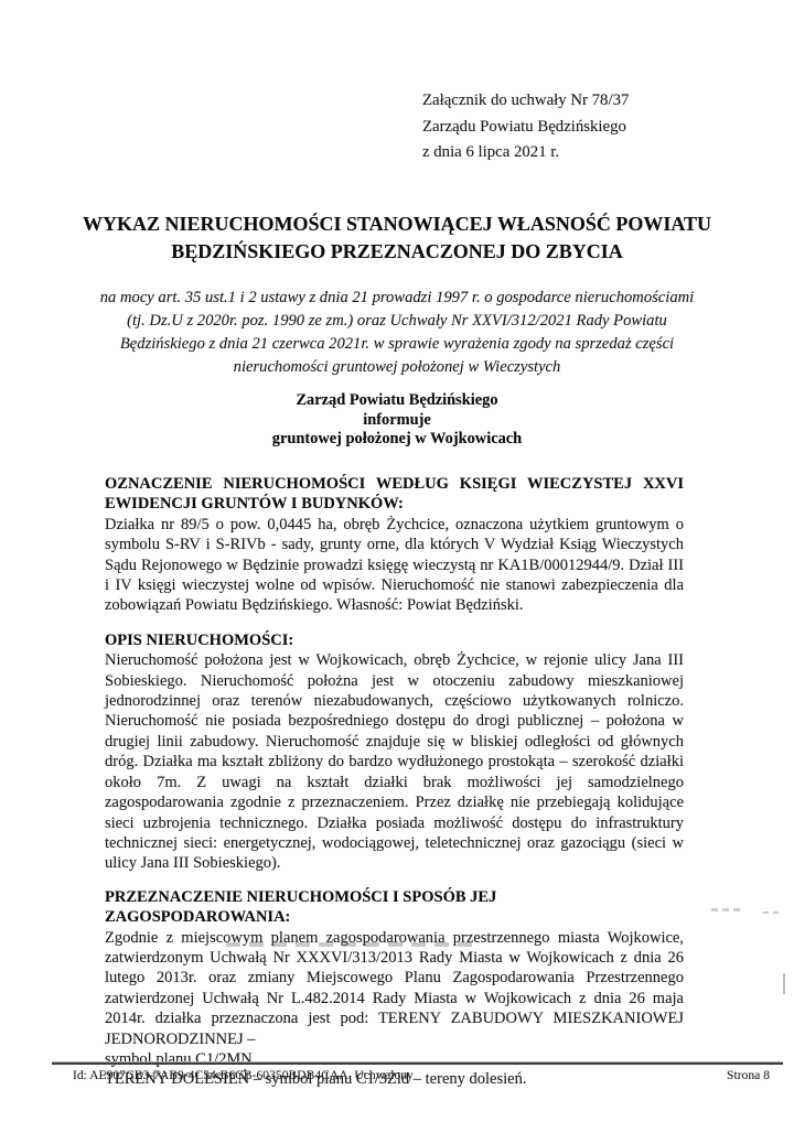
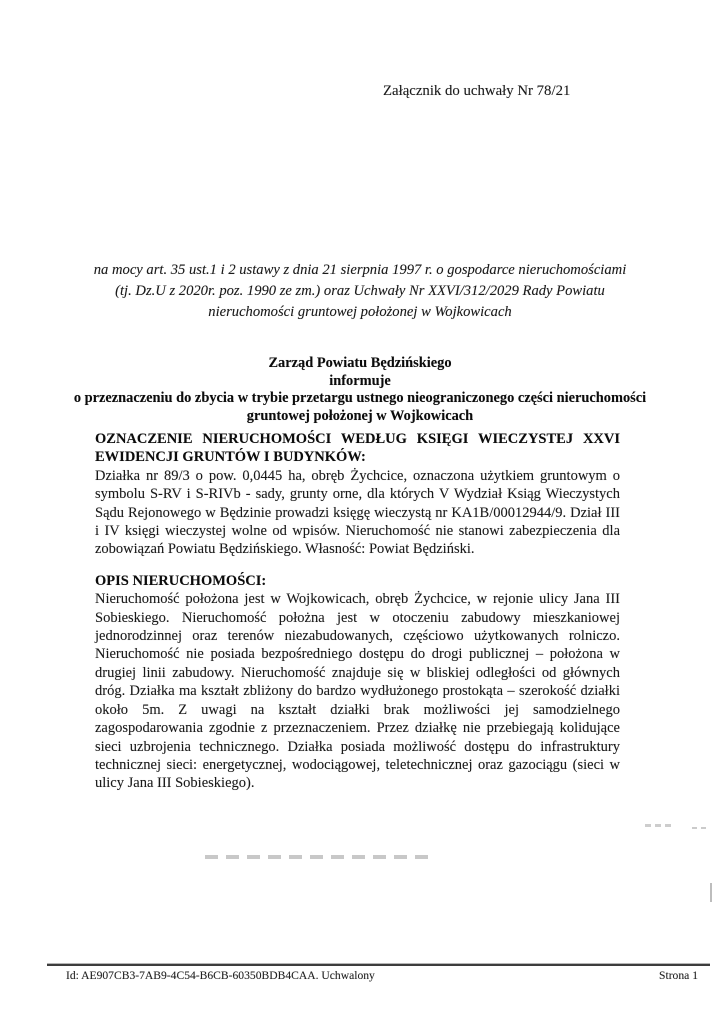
- Załącznik do uchwały Nr 78/37
+ Załącznik do uchwały Nr 78/21
- Zarządu Powiatu Będzińskiego
- z dnia 6 lipca 2021 r.
- WYKAZ NIERUCHOMOŚCI STANOWIĄCEJ WŁASNOŚĆ POWIATU
- BĘDZIŃSKIEGO PRZEZNACZONEJ DO ZBYCIA
- na mocy art. 35 ust.1 i 2 ustawy z dnia 21 prowadzi 1997 r. o gospodarce nieruchomościami
+ na mocy art. 35 ust.1 i 2 ustawy z dnia 21 sierpnia 1997 r. o gospodarce nieruchomościami
- (tj. Dz.U z 2020r. poz. 1990 ze zm.) oraz Uchwały Nr XXVI/312/2021 Rady Powiatu
+ (tj. Dz.U z 2020r. poz. 1990 ze zm.) oraz Uchwały Nr XXVI/312/2029 Rady Powiatu
- Będzińskiego z dnia 21 czerwca 2021r. w sprawie wyrażenia zgody na sprzedaż części
- nieruchomości gruntowej położonej w Wieczystych
+ nieruchomości gruntowej położonej w Wojkowicach
  Zarząd Powiatu Będzińskiego
  informuje
+ o przeznaczeniu do zbycia w trybie przetargu ustnego nieograniczonego części nieruchomości
  gruntowej położonej w Wojkowicach
  OZNACZENIE NIERUCHOMOŚCI WEDŁUG KSIĘGI WIECZYSTEJ XXVI
  EWIDENCJI GRUNTÓW I BUDYNKÓW:
- Działka nr 89/5 o pow. 0,0445 ha, obręb Żychcice, oznaczona użytkiem gruntowym o symbolu S-RV i S-RIVb - sady, grunty orne, dla których V Wydział Ksiąg Wieczystych Sądu Rejonowego w Będzinie prowadzi księgę wieczystą nr KA1B/00012944/9. Dział III i IV księgi wieczystej wolne od wpisów. Nieruchomość nie stanowi zabezpieczenia dla zobowiązań Powiatu Będzińskiego. Własność: Powiat Będziński.
+ Działka nr 89/3 o pow. 0,0445 ha, obręb Żychcice, oznaczona użytkiem gruntowym o symbolu S-RV i S-RIVb - sady, grunty orne, dla których V Wydział Ksiąg Wieczystych Sądu Rejonowego w Będzinie prowadzi księgę wieczystą nr KA1B/00012944/9. Dział III i IV księgi wieczystej wolne od wpisów. Nieruchomość nie stanowi zabezpieczenia dla zobowiązań Powiatu Będzińskiego. Własność: Powiat Będziński.
  OPIS NIERUCHOMOŚCI:
- Nieruchomość położona jest w Wojkowicach, obręb Żychcice, w rejonie ulicy Jana III Sobieskiego. Nieruchomość położna jest w otoczeniu zabudowy mieszkaniowej jednorodzinnej oraz terenów niezabudowanych, częściowo użytkowanych rolniczo. Nieruchomość nie posiada bezpośredniego dostępu do drogi publicznej – położona w drugiej linii zabudowy. Nieruchomość znajduje się w bliskiej odległości od głównych dróg. Działka ma kształt zbliżony do bardzo wydłużonego prostokąta – szerokość działki około 7m. Z uwagi na kształt działki brak możliwości jej samodzielnego zagospodarowania zgodnie z przeznaczeniem. Przez działkę nie przebiegają kolidujące sieci uzbrojenia technicznego. Działka posiada możliwość dostępu do infrastruktury technicznej sieci: energetycznej, wodociągowej, teletechnicznej oraz gazociągu (sieci w ulicy Jana III Sobieskiego).
+ Nieruchomość położona jest w Wojkowicach, obręb Żychcice, w rejonie ulicy Jana III Sobieskiego. Nieruchomość położna jest w otoczeniu zabudowy mieszkaniowej jednorodzinnej oraz terenów niezabudowanych, częściowo użytkowanych rolniczo. Nieruchomość nie posiada bezpośredniego dostępu do drogi publicznej – położona w drugiej linii zabudowy. Nieruchomość znajduje się w bliskiej odległości od głównych dróg. Działka ma kształt zbliżony do bardzo wydłużonego prostokąta – szerokość działki około 5m. Z uwagi na kształt działki brak możliwości jej samodzielnego zagospodarowania zgodnie z przeznaczeniem. Przez działkę nie przebiegają kolidujące sieci uzbrojenia technicznego. Działka posiada możliwość dostępu do infrastruktury technicznej sieci: energetycznej, wodociągowej, teletechnicznej oraz gazociągu (sieci w ulicy Jana III Sobieskiego).
- PRZEZNACZENIE NIERUCHOMOŚCI I SPOSÓB JEJ ZAGOSPODAROWANIA:
- Zgodnie z miejscowym planem zagospodarowania przestrzennego miasta Wojkowice, zatwierdzonym Uchwałą Nr XXXVI/313/2013 Rady Miasta w Wojkowicach z dnia 26 lutego 2013r. oraz zmiany Miejscowego Planu Zagospodarowania Przestrzennego zatwierdzonej Uchwałą Nr L.482.2014 Rady Miasta w Wojkowicach z dnia 26 maja 2014r. działka przeznaczona jest pod: TERENY ZABUDOWY MIESZKANIOWEJ JEDNORODZINNEJ –
- symbol planu C1/2MN
- TERENY DOLESIEŃ – symbol planu C1/3Zld – tereny dolesień.
  Id: AE907CB3-7AB9-4C54-B6CB-60350BDB4CAA. Uchwalony
- Strona 8
+ Strona 1
